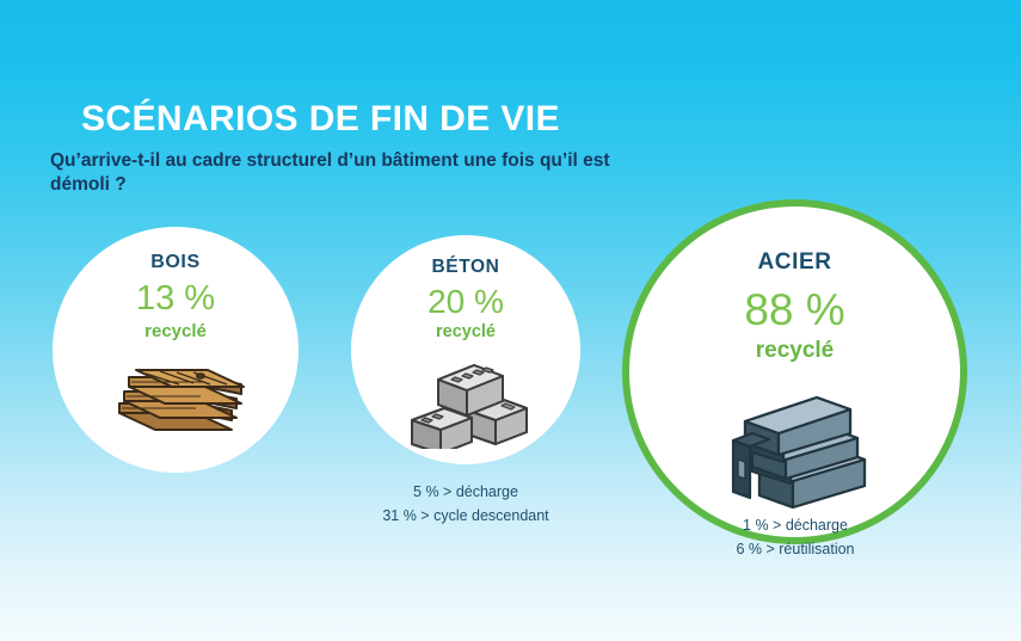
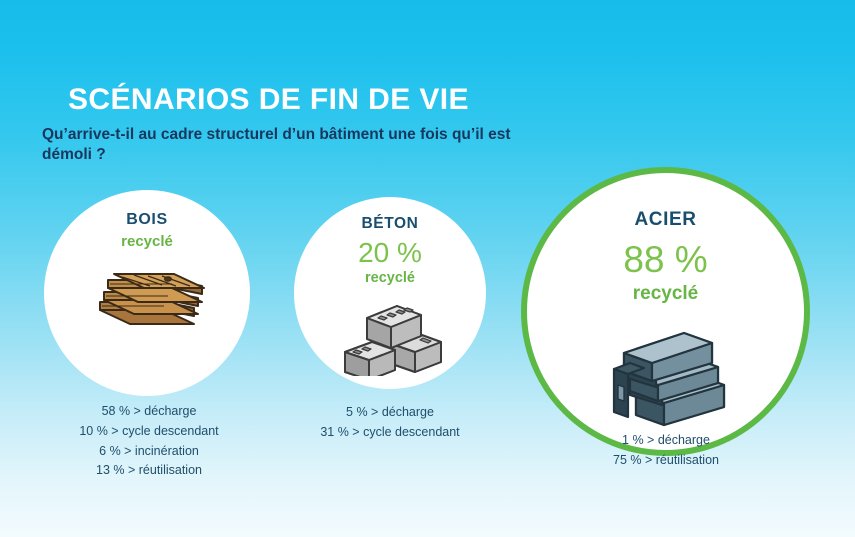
  SCÉNARIOS DE FIN DE VIE
  Qu’arrive-t-il au cadre structurel d’un bâtiment une fois qu’il est démoli ?
  BOIS
- 13 %
  recyclé
+ 58 % > décharge
+ 10 % > cycle descendant
+ 6 % > incinération
+ 13 % > réutilisation
  BÉTON
  20 %
  recyclé
  5 % > décharge
  31 % > cycle descendant
  ACIER
  88 %
  recyclé
  1 % > décharge
- 6 % > réutilisation
+ 75 % > réutilisation
